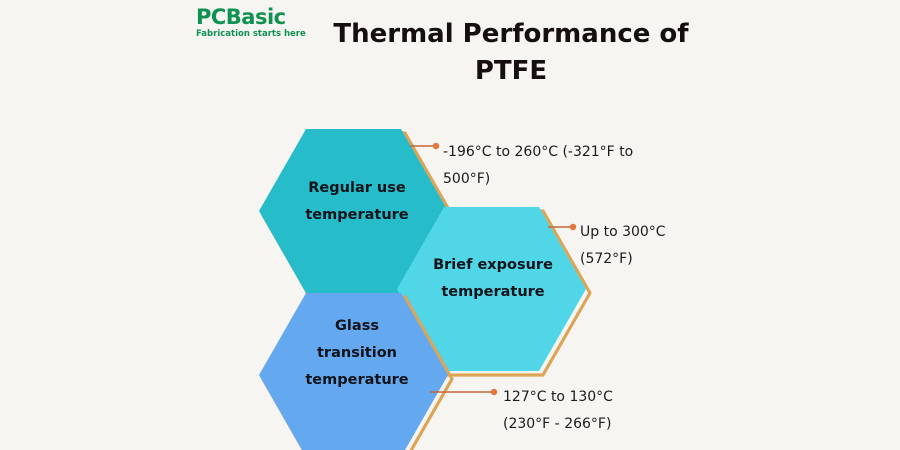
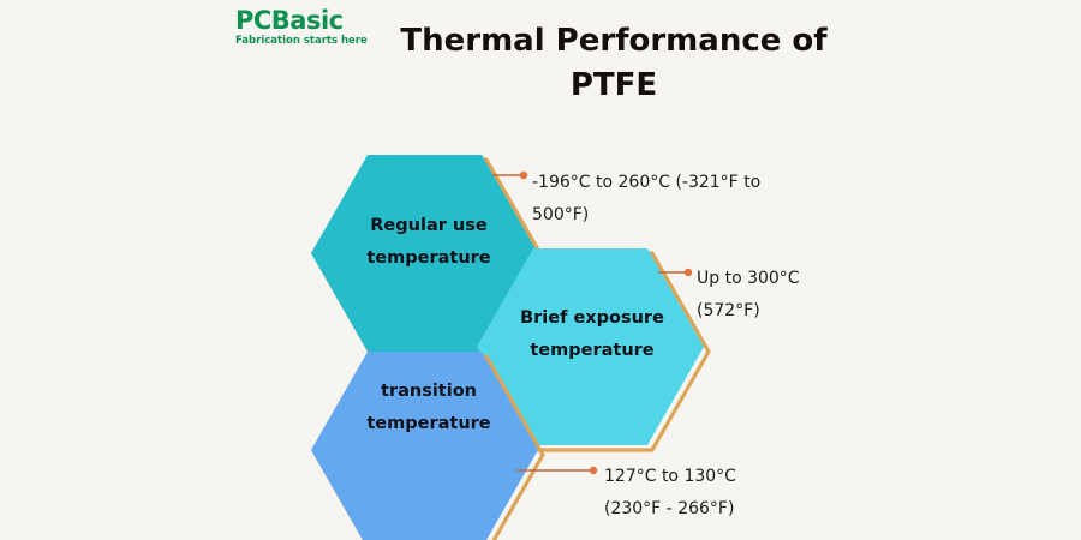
  PCBasic
  Fabrication starts here
  Thermal Performance of
  PTFE
  Regular use
  temperature
  Brief exposure
  temperature
- Glass
  transition
  temperature
  -196°C to 260°C (-321°F to
  500°F)
  Up to 300°C
  (572°F)
  127°C to 130°C
  (230°F - 266°F)
